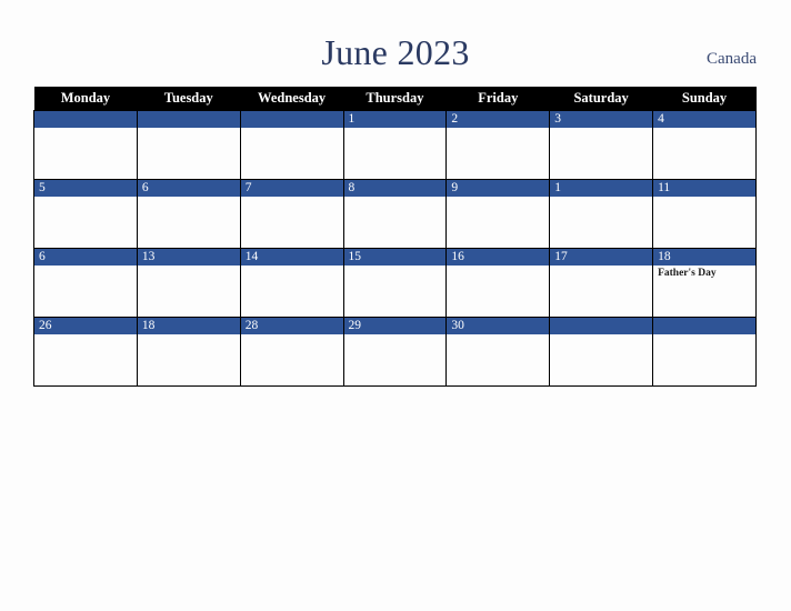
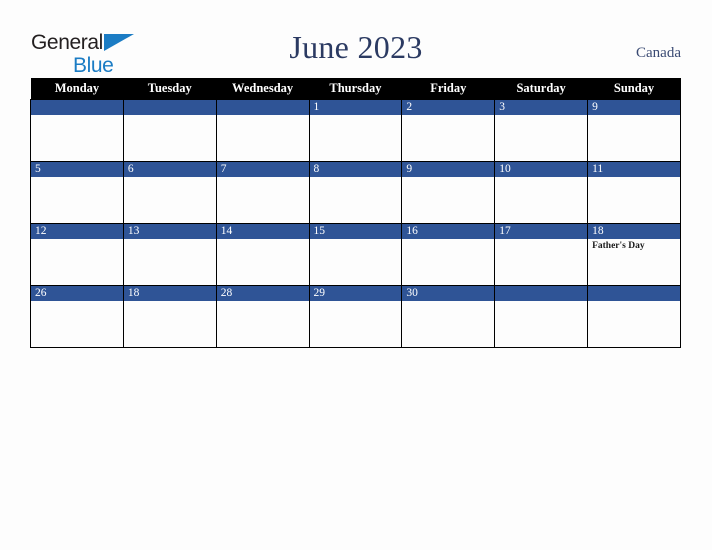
+ General
+ Blue
  June 2023
  Canada
  Monday	Tuesday	Wednesday	Thursday	Friday	Saturday	Sunday
- 			1	2	3	4
+ 			1	2	3	9
- 5	6	7	8	9	1	11
+ 5	6	7	8	9	10	11
- 6	13	14	15	16	17	18Father's Day
+ 12	13	14	15	16	17	18Father's Day
  26	18	28	29	30
